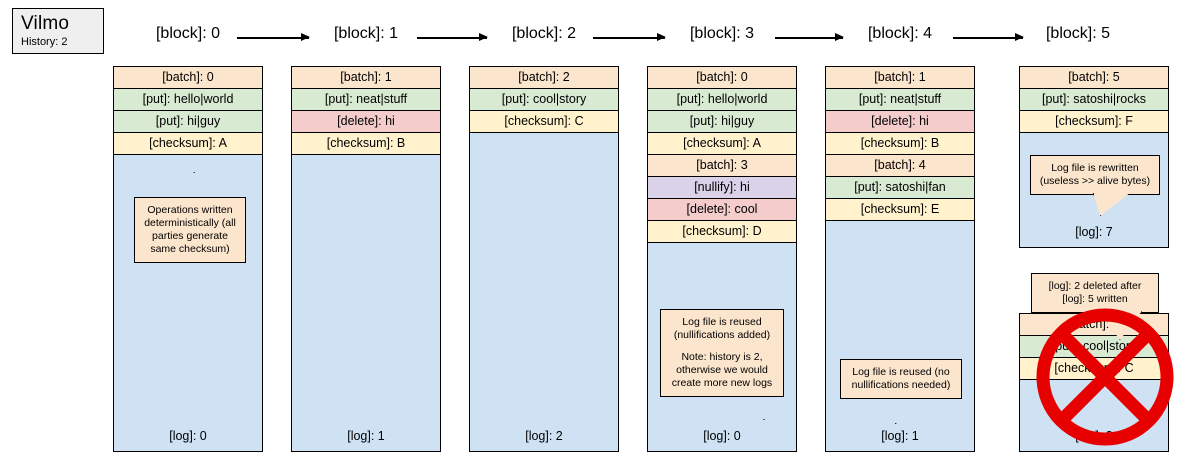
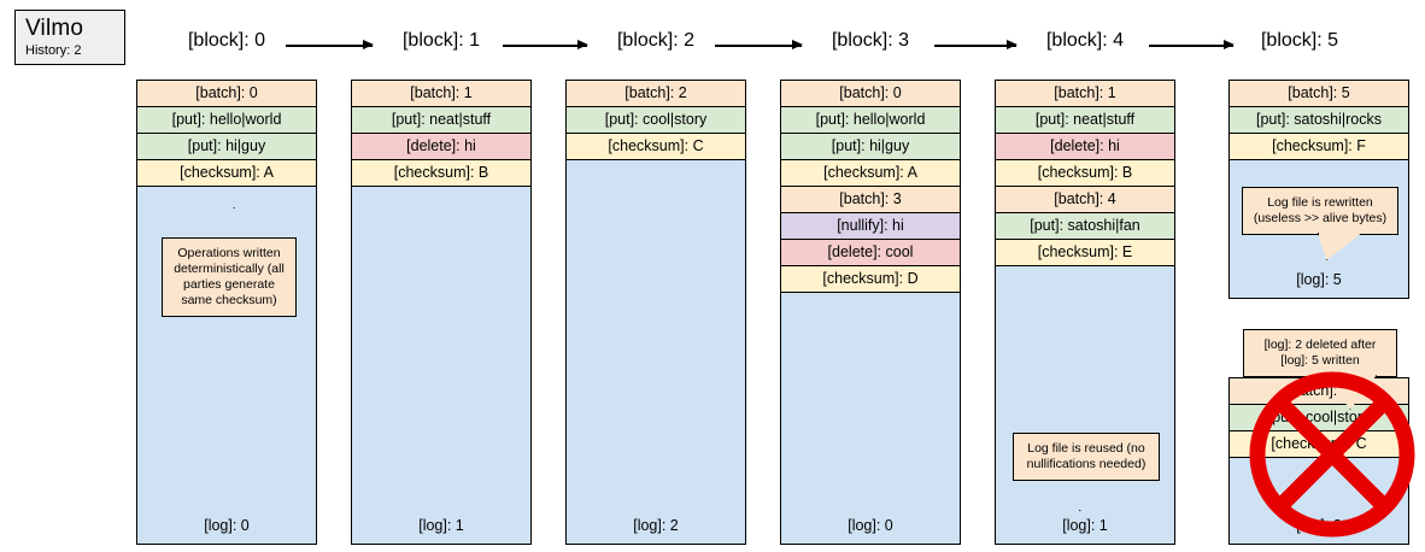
  Vilmo
  History: 2
  [block]: 0
  [block]: 1
  [block]: 2
  [block]: 3
  [block]: 4
  [block]: 5
  [batch]: 0
  [put]: hello|world
  [put]: hi|guy
  [checksum]: A
  Operations written deterministically (all parties generate same checksum)
  [log]: 0
  [batch]: 1
  [put]: neat|stuff
  [delete]: hi
  [checksum]: B
  [log]: 1
  [batch]: 2
  [put]: cool|story
  [checksum]: C
  [log]: 2
  [batch]: 0
  [put]: hello|world
  [put]: hi|guy
  [checksum]: A
  [batch]: 3
  [nullify]: hi
  [delete]: cool
  [checksum]: D
- Log file is reused
- (nullifications added)
- Note: history is 2,
- otherwise we would
- create more new logs
  [log]: 0
  [batch]: 1
  [put]: neat|stuff
  [delete]: hi
  [checksum]: B
  [batch]: 4
  [put]: satoshi|fan
  [checksum]: E
  Log file is reused (no nullifications needed)
  [log]: 1
  [batch]: 5
  [put]: satoshi|rocks
  [checksum]: F
  Log file is rewritten
  (useless >> alive bytes)
- [log]: 7
+ [log]: 5
  [log]: 2 deleted after
  [log]: 5 written
